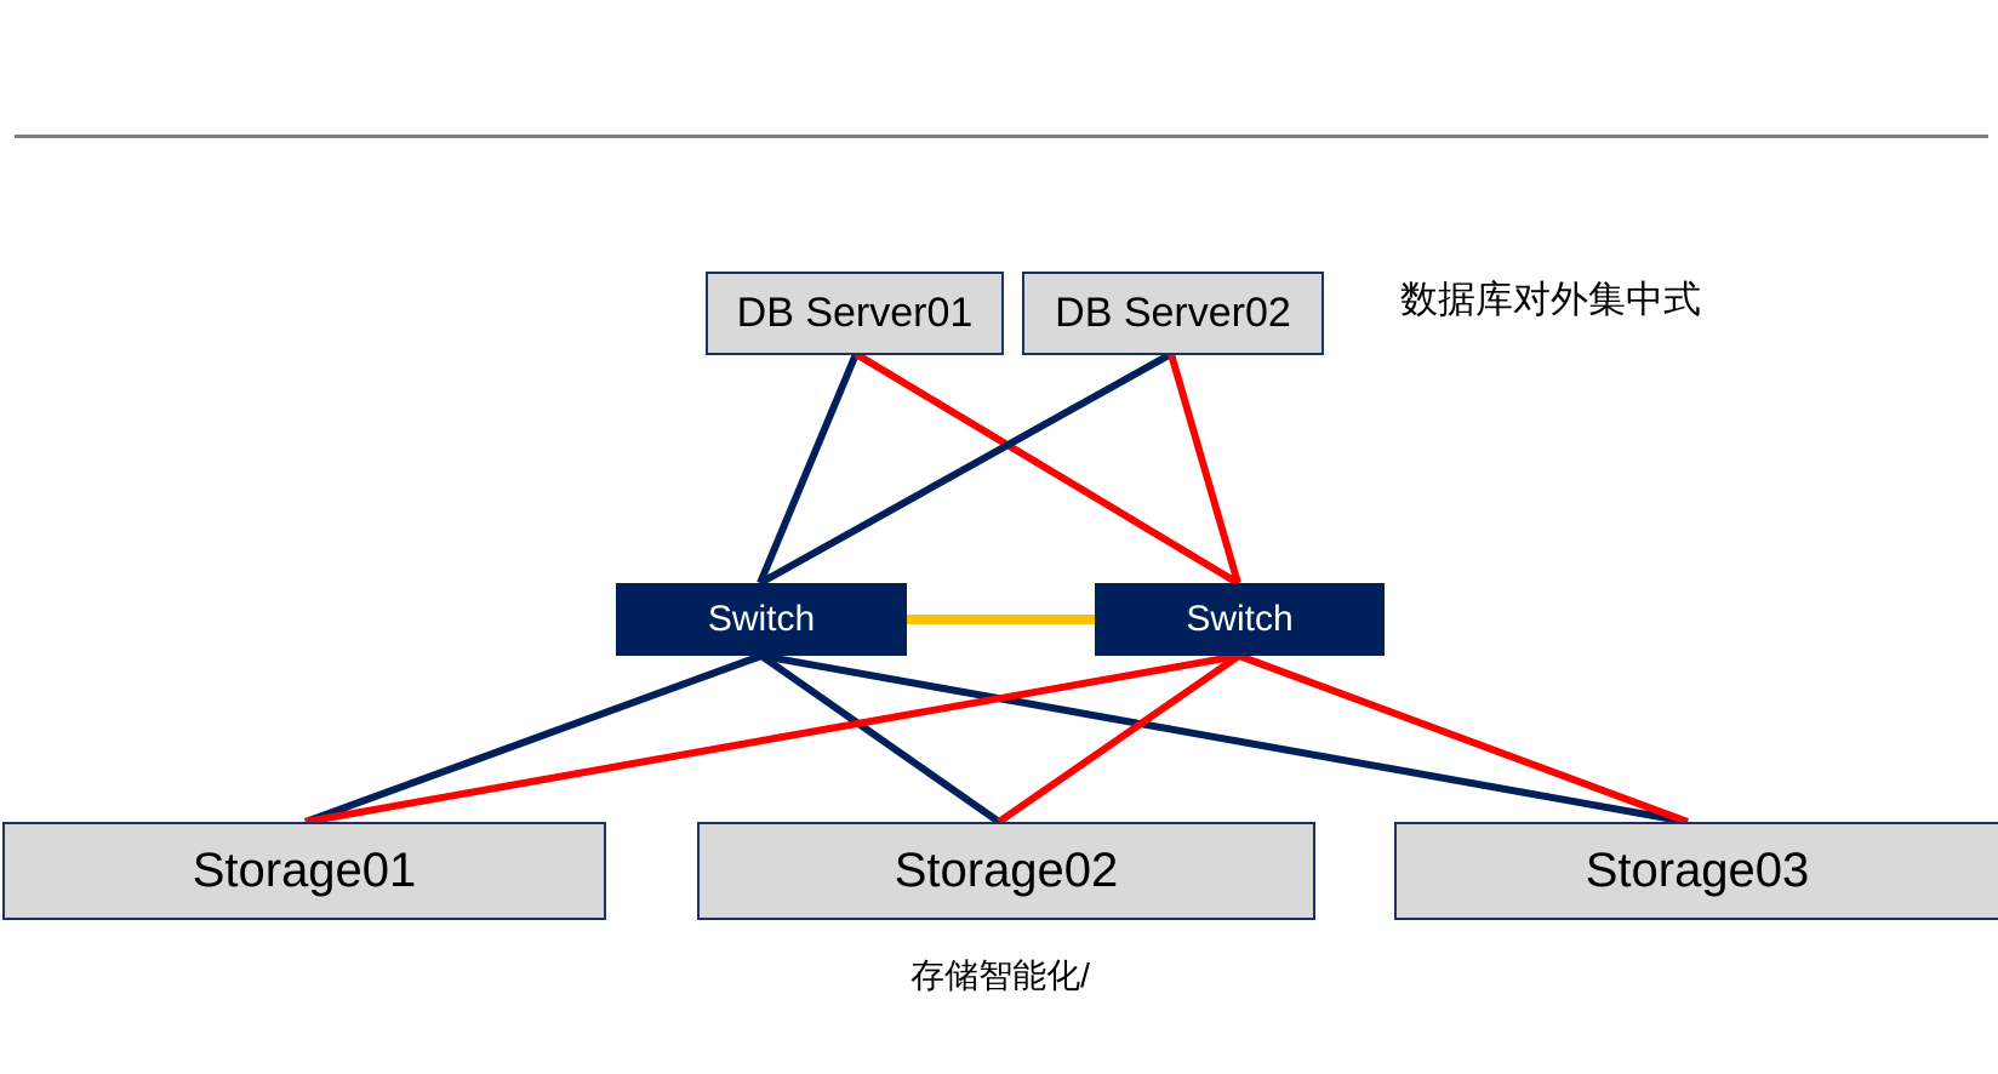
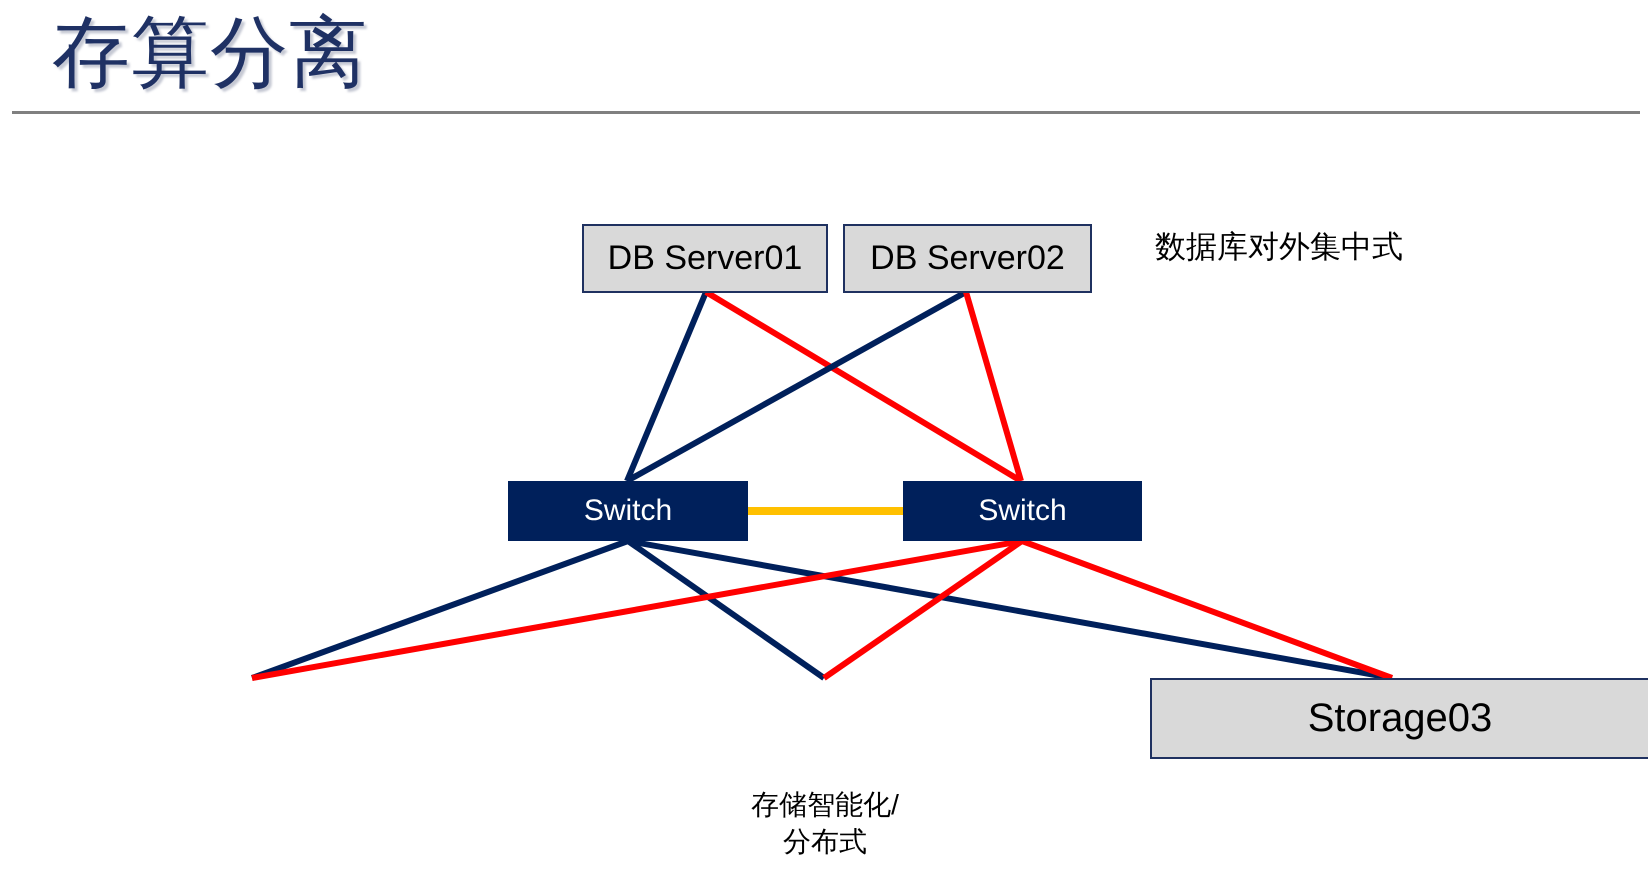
+ 存算分离
  DB Server01
  DB Server02
  Switch
  Switch
- Storage01
- Storage02
  Storage03
  数据库对外集中式
  存储智能化/
+ 分布式
